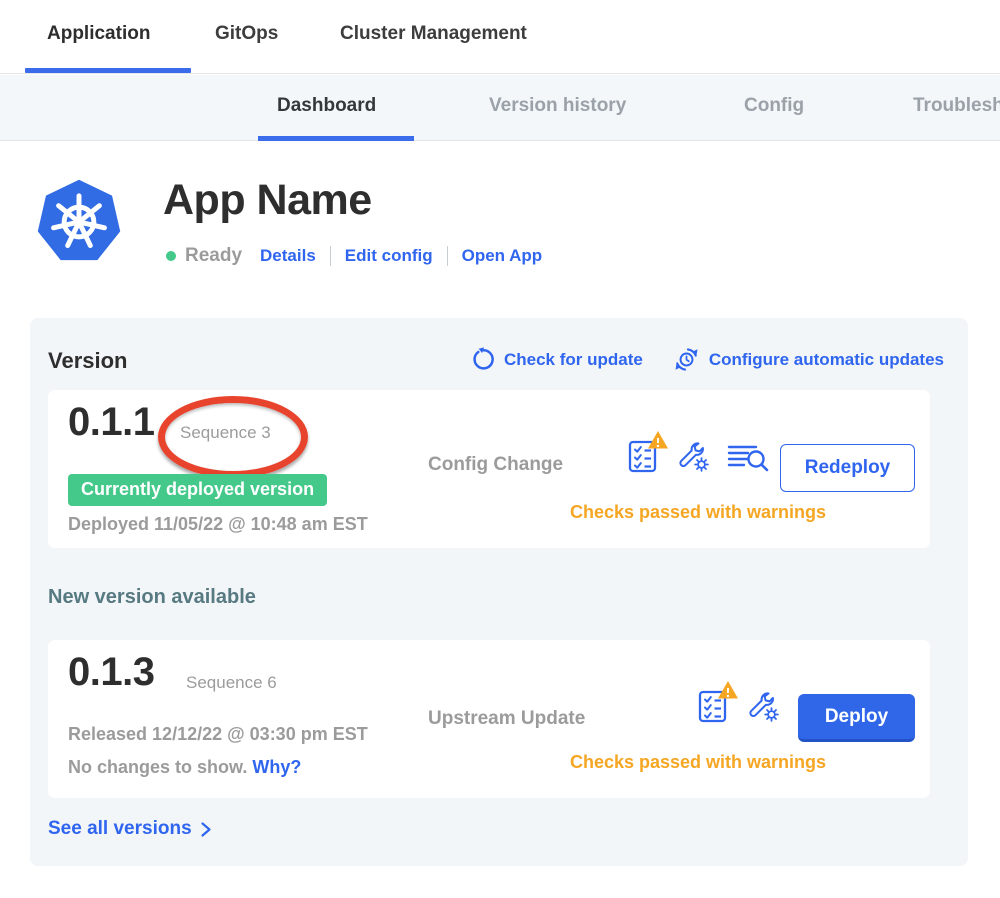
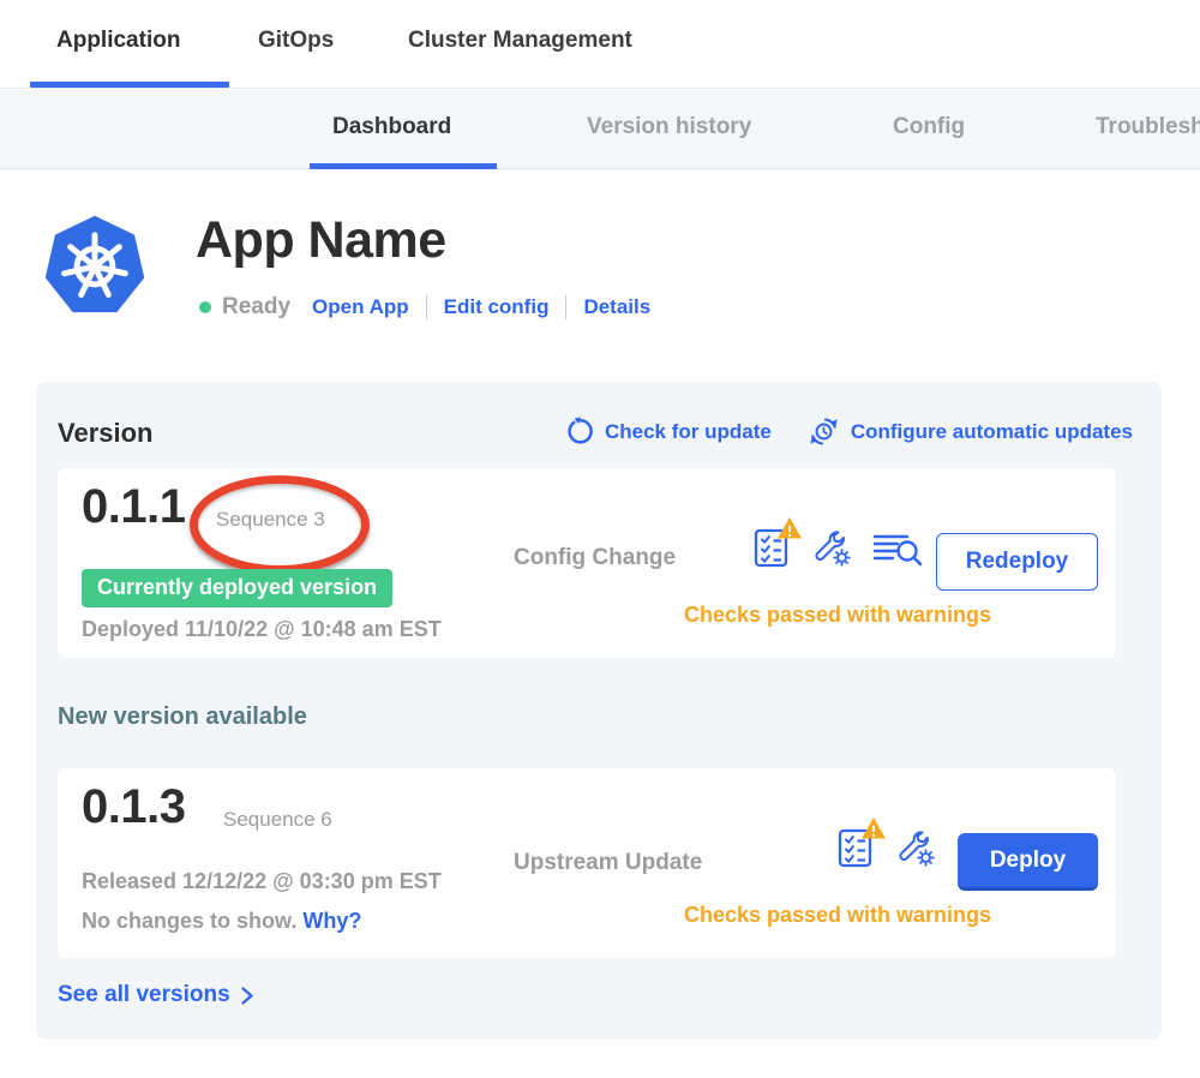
  Application
  GitOps
  Cluster Management
  Dashboard
  Version history
  Config
  Troublesh
  App Name
  Ready
- Details
+ Open App
  Edit config
- Open App
+ Details
  Version
  Check for update
  Configure automatic updates
  0.1.1
  Sequence 3
  Currently deployed version
- Deployed 11/05/22 @ 10:48 am EST
+ Deployed 11/10/22 @ 10:48 am EST
  Config Change
  Redeploy
  Checks passed with warnings
  New version available
  0.1.3
  Sequence 6
  Released 12/12/22 @ 03:30 pm EST
  No changes to show. Why?
  Upstream Update
  Deploy
  Checks passed with warnings
  See all versions
